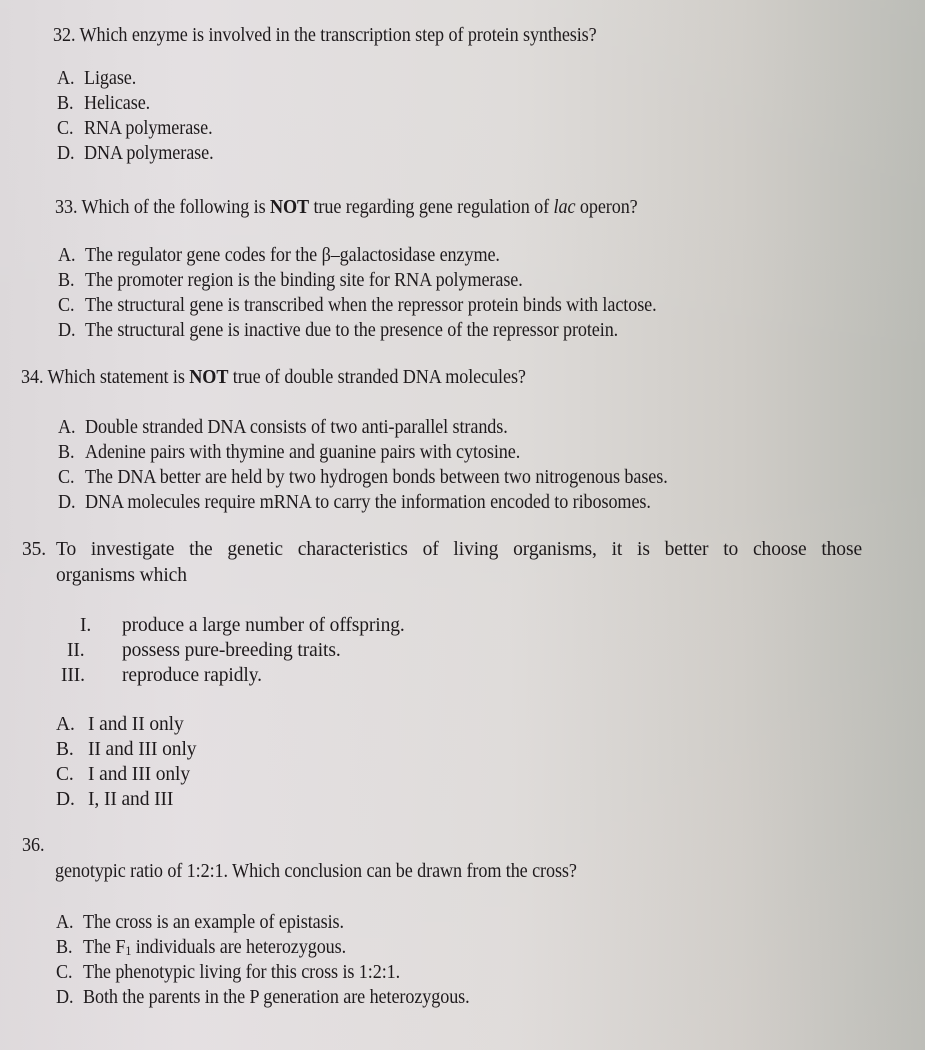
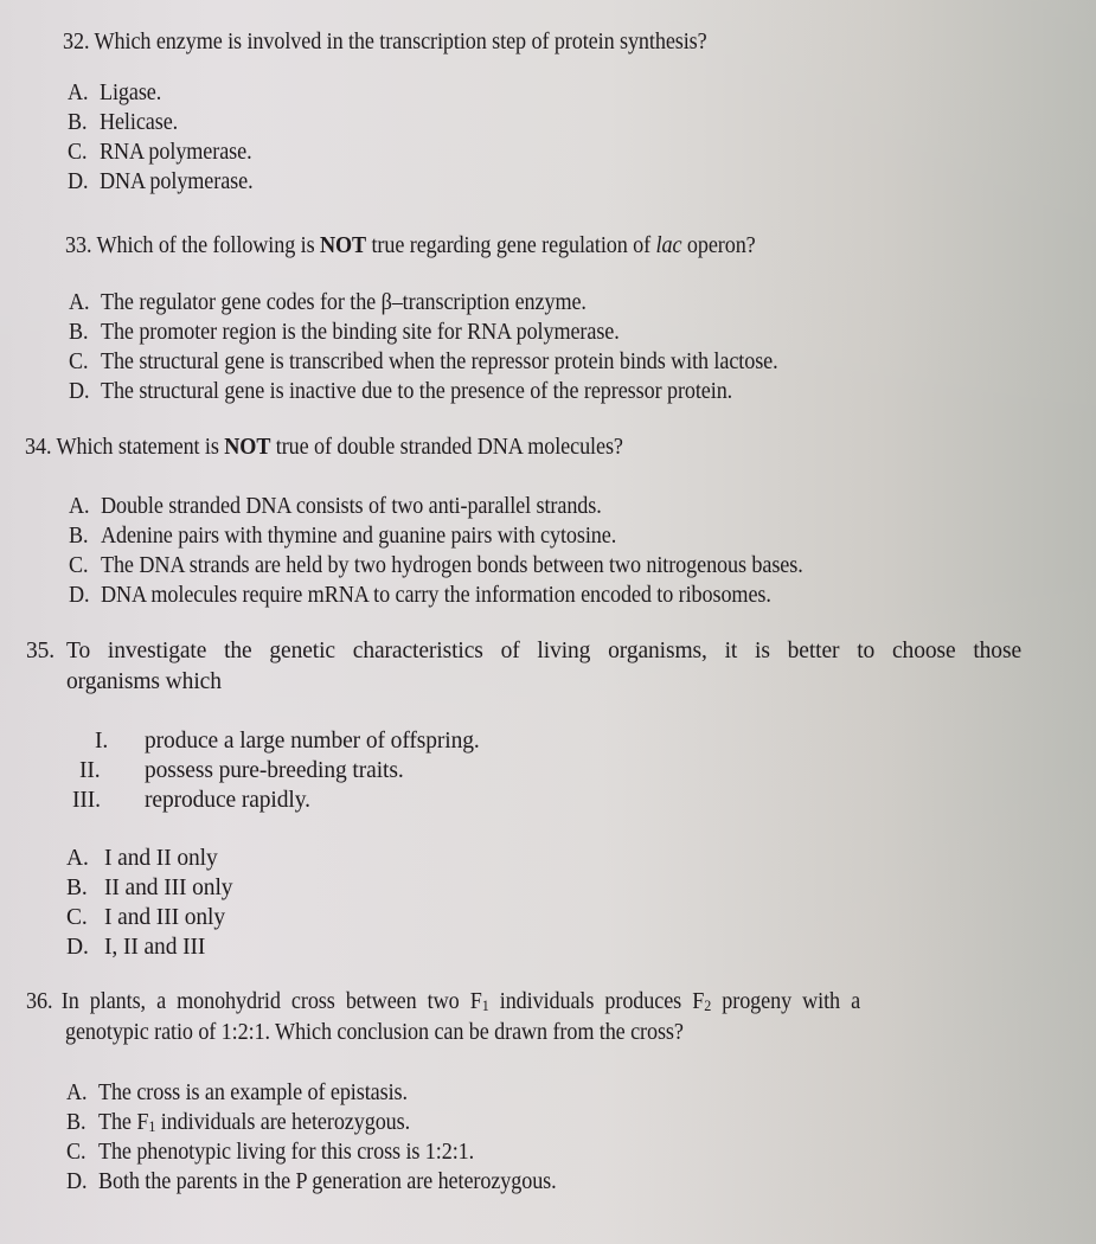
  32. Which enzyme is involved in the transcription step of protein synthesis?
  A. Ligase.
  B. Helicase.
  C. RNA polymerase.
  D. DNA polymerase.
  33. Which of the following is NOT true regarding gene regulation of lac operon?
- A. The regulator gene codes for the β–galactosidase enzyme.
+ A. The regulator gene codes for the β–transcription enzyme.
  B. The promoter region is the binding site for RNA polymerase.
  C. The structural gene is transcribed when the repressor protein binds with lactose.
  D. The structural gene is inactive due to the presence of the repressor protein.
  34. Which statement is NOT true of double stranded DNA molecules?
  A. Double stranded DNA consists of two anti-parallel strands.
  B. Adenine pairs with thymine and guanine pairs with cytosine.
- C. The DNA better are held by two hydrogen bonds between two nitrogenous bases.
+ C. The DNA strands are held by two hydrogen bonds between two nitrogenous bases.
  D. DNA molecules require mRNA to carry the information encoded to ribosomes.
  35.
  To investigate the genetic characteristics of living organisms, it is better to choose those
  organisms which
  I. produce a large number of offspring.
  II. possess pure-breeding traits.
  III. reproduce rapidly.
  A. I and II only
  B. II and III only
  C. I and III only
  D. I, II and III
  36.
+ In plants, a monohydrid cross between two F1 individuals produces F2 progeny with a
  genotypic ratio of 1:2:1. Which conclusion can be drawn from the cross?
  A. The cross is an example of epistasis.
  B. The F1 individuals are heterozygous.
  C. The phenotypic living for this cross is 1:2:1.
  D. Both the parents in the P generation are heterozygous.
